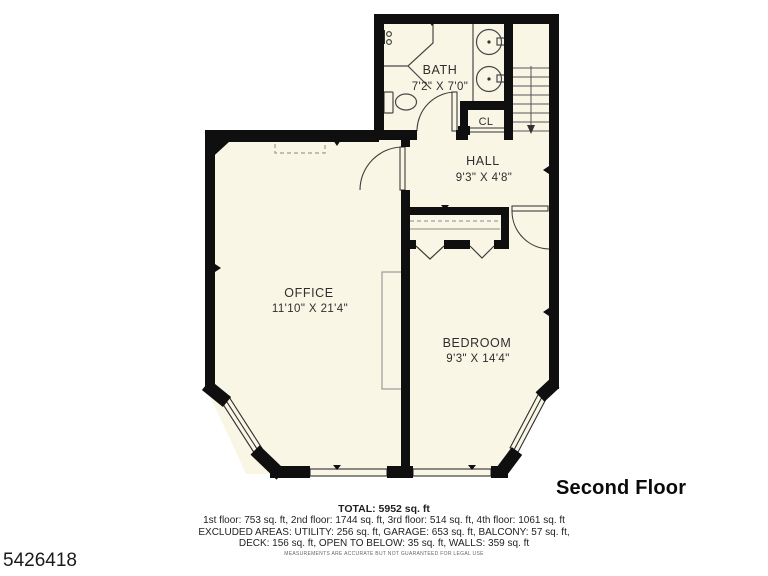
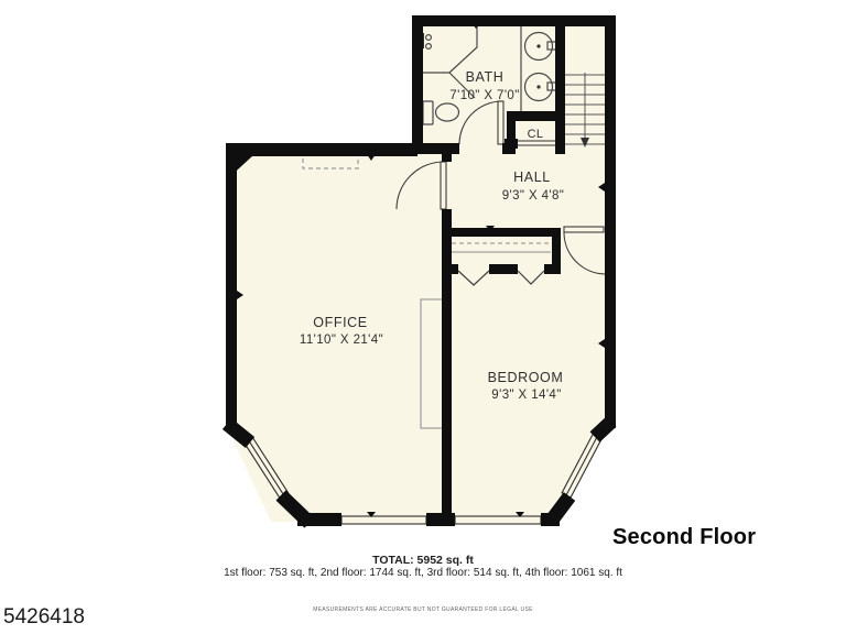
  BATH
- 7'2" X 7'0"
+ 7'10" X 7'0"
  CL
  HALL
  9'3" X 4'8"
  OFFICE
  11'10" X 21'4"
  BEDROOM
  9'3" X 14'4"
  TOTAL: 5952 sq. ft
  1st floor: 753 sq. ft, 2nd floor: 1744 sq. ft, 3rd floor: 514 sq. ft, 4th floor: 1061 sq. ft
- EXCLUDED AREAS: UTILITY: 256 sq. ft, GARAGE: 653 sq. ft, BALCONY: 57 sq. ft,
- DECK: 156 sq. ft, OPEN TO BELOW: 35 sq. ft, WALLS: 359 sq. ft
  Second Floor
  5426418
